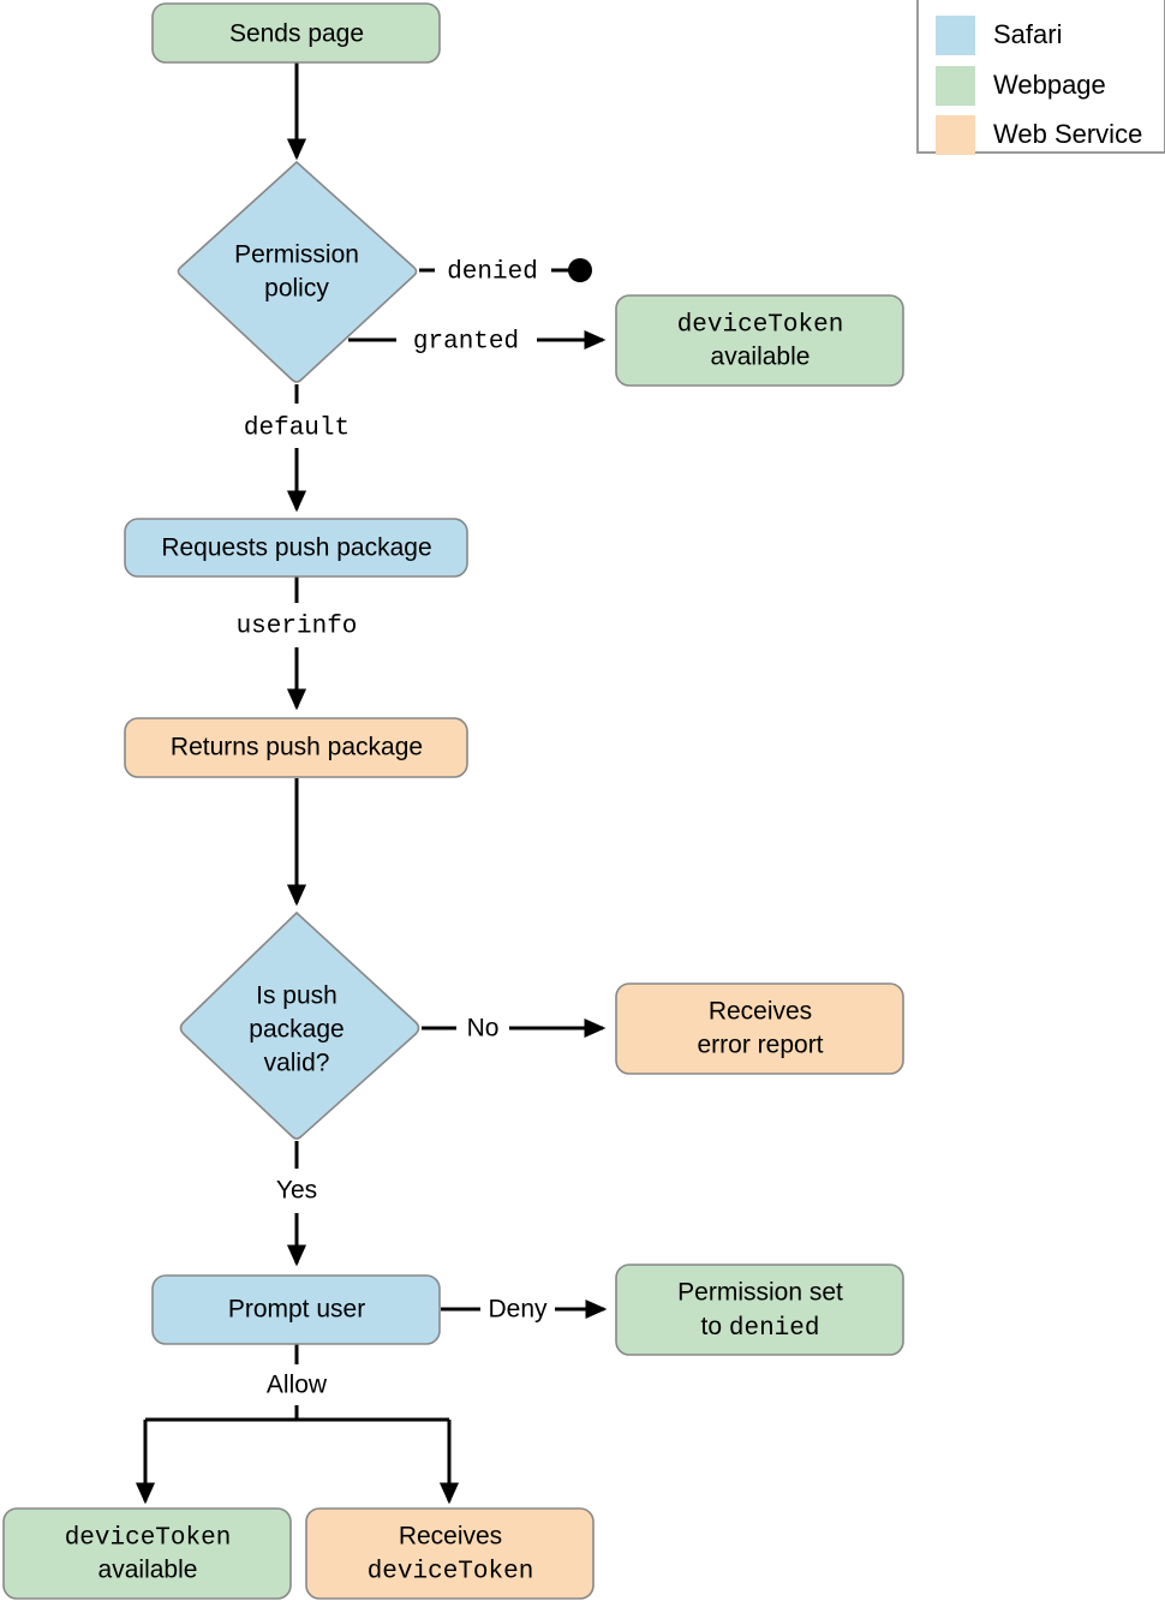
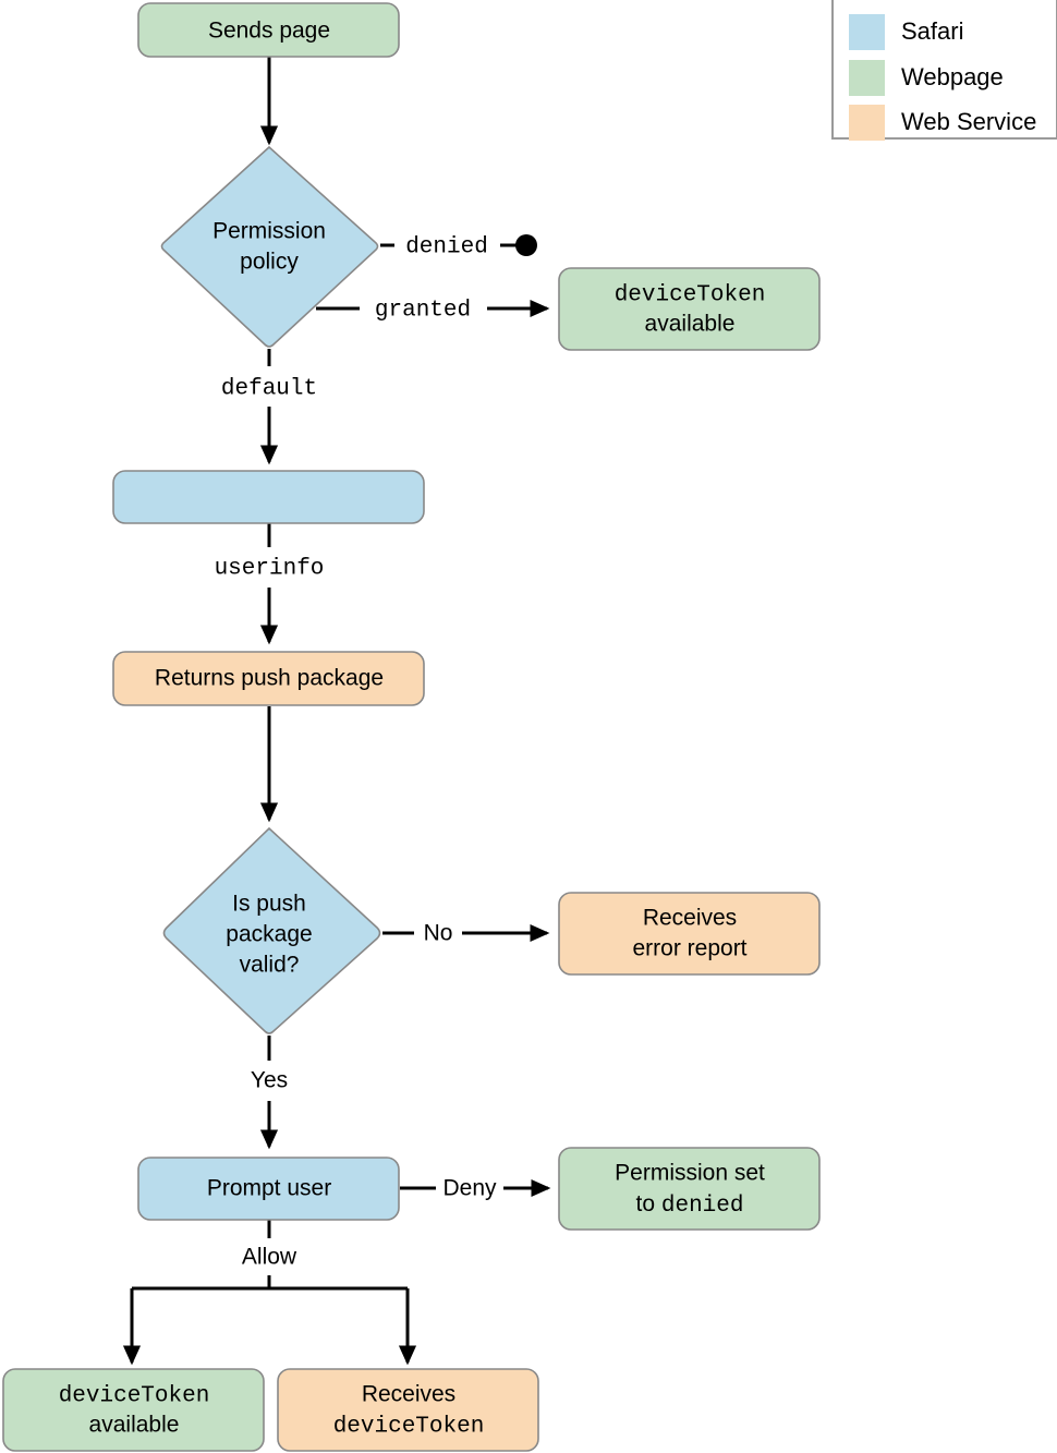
  denied
  granted
  default
  userinfo
  No
  Yes
  Deny
  Allow
  Sends page
  Permission
  policy
  deviceToken
  available
- Requests push package
  Returns push package
  Is push
  package
  valid?
  Receives
  error report
  Prompt user
  Permission set
  to denied
  deviceToken
  available
  Receives
  deviceToken
  Safari
  Webpage
  Web Service
